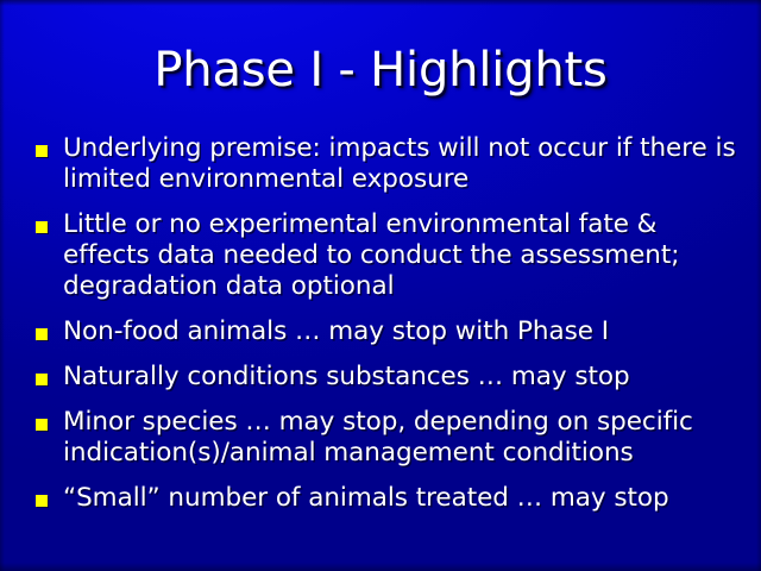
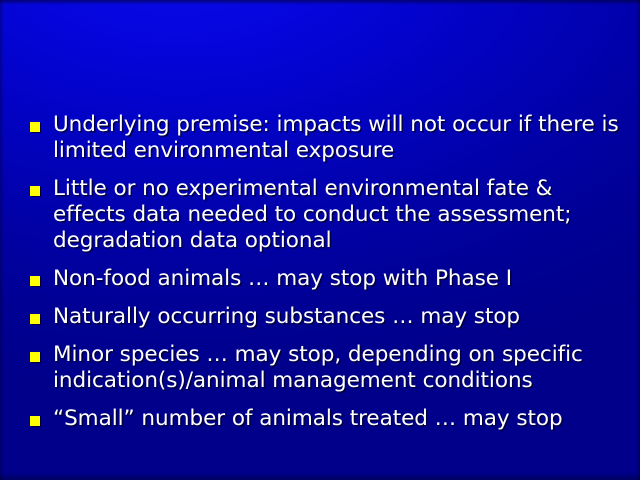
- Phase I - Highlights
  Underlying premise: impacts will not occur if there is limited environmental exposure
  Little or no experimental environmental fate & effects data needed to conduct the assessment; degradation data optional
  Non-food animals … may stop with Phase I
- Naturally conditions substances … may stop
+ Naturally occurring substances … may stop
  Minor species … may stop, depending on specific indication(s)/animal management conditions
  “Small” number of animals treated … may stop
